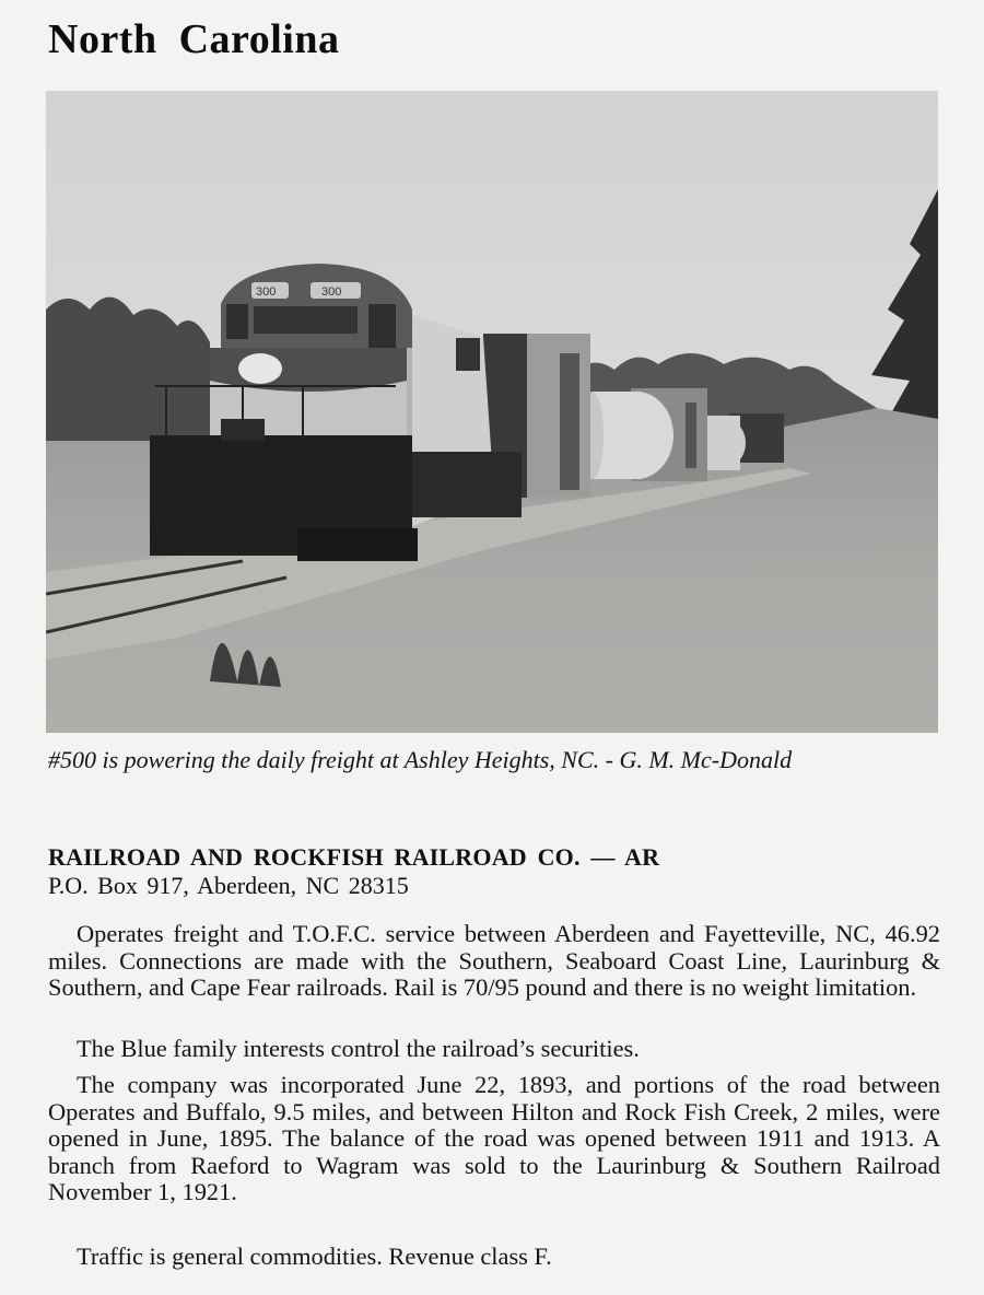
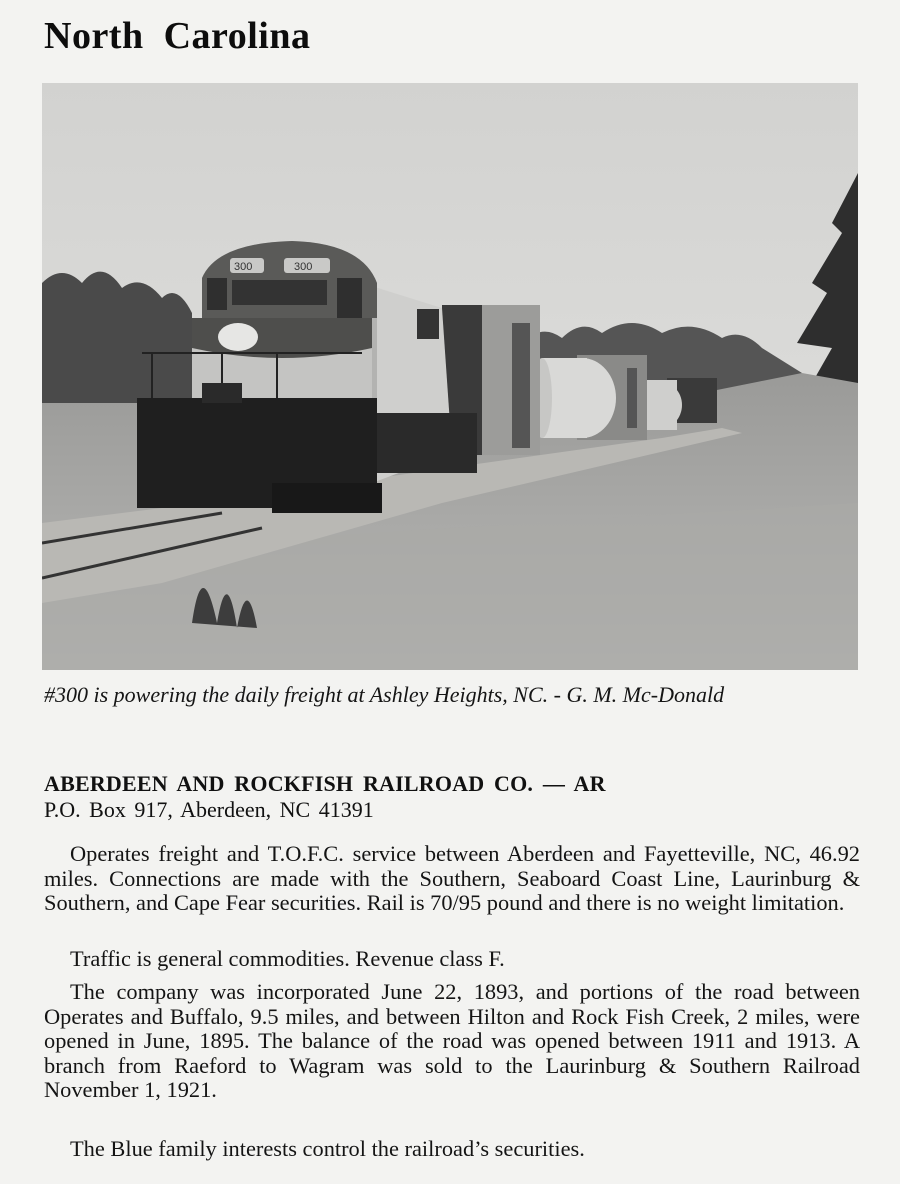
  North Carolina
  300
  300
- #500 is powering the daily freight at Ashley Heights, NC. - G. M. Mc-Donald
+ #300 is powering the daily freight at Ashley Heights, NC. - G. M. Mc-Donald
- RAILROAD AND ROCKFISH RAILROAD CO. — AR
+ ABERDEEN AND ROCKFISH RAILROAD CO. — AR
- P.O. Box 917, Aberdeen, NC 28315
+ P.O. Box 917, Aberdeen, NC 41391
- Operates freight and T.O.F.C. service between Aberdeen and Fayetteville, NC, 46.92 miles. Connections are made with the Southern, Seaboard Coast Line, Laurinburg & Southern, and Cape Fear railroads. Rail is 70/95 pound and there is no weight limitation.
+ Operates freight and T.O.F.C. service between Aberdeen and Fayetteville, NC, 46.92 miles. Connections are made with the Southern, Seaboard Coast Line, Laurinburg & Southern, and Cape Fear securities. Rail is 70/95 pound and there is no weight limitation.
- The Blue family interests control the railroad’s securities.
+ Traffic is general commodities. Revenue class F.
  The company was incorporated June 22, 1893, and portions of the road between Operates and Buffalo, 9.5 miles, and between Hilton and Rock Fish Creek, 2 miles, were opened in June, 1895. The balance of the road was opened between 1911 and 1913. A branch from Raeford to Wagram was sold to the Laurinburg & Southern Railroad November 1, 1921.
- Traffic is general commodities. Revenue class F.
+ The Blue family interests control the railroad’s securities.
